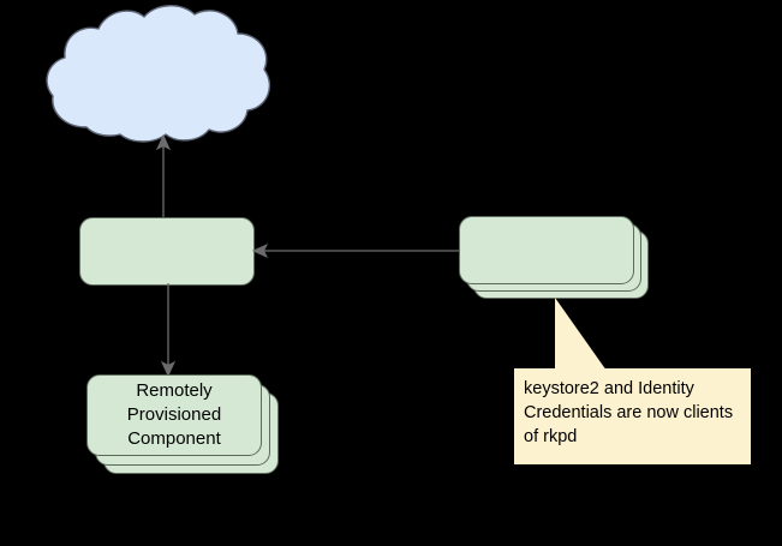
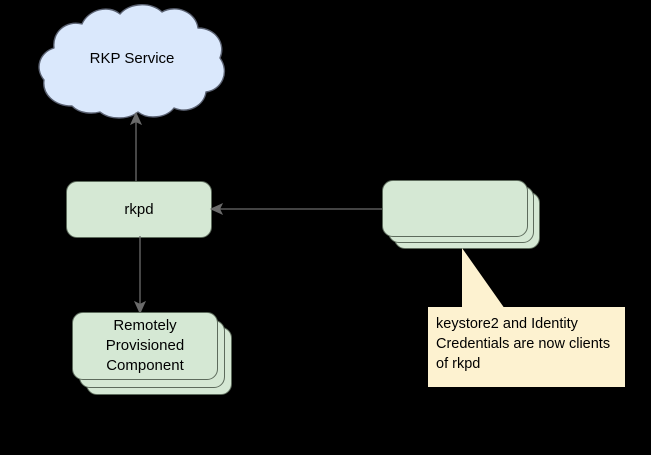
+ RKP Service
+ rkpd
  Remotely
  Provisioned
  Component
  keystore2 and Identity Credentials are now clients of rkpd
